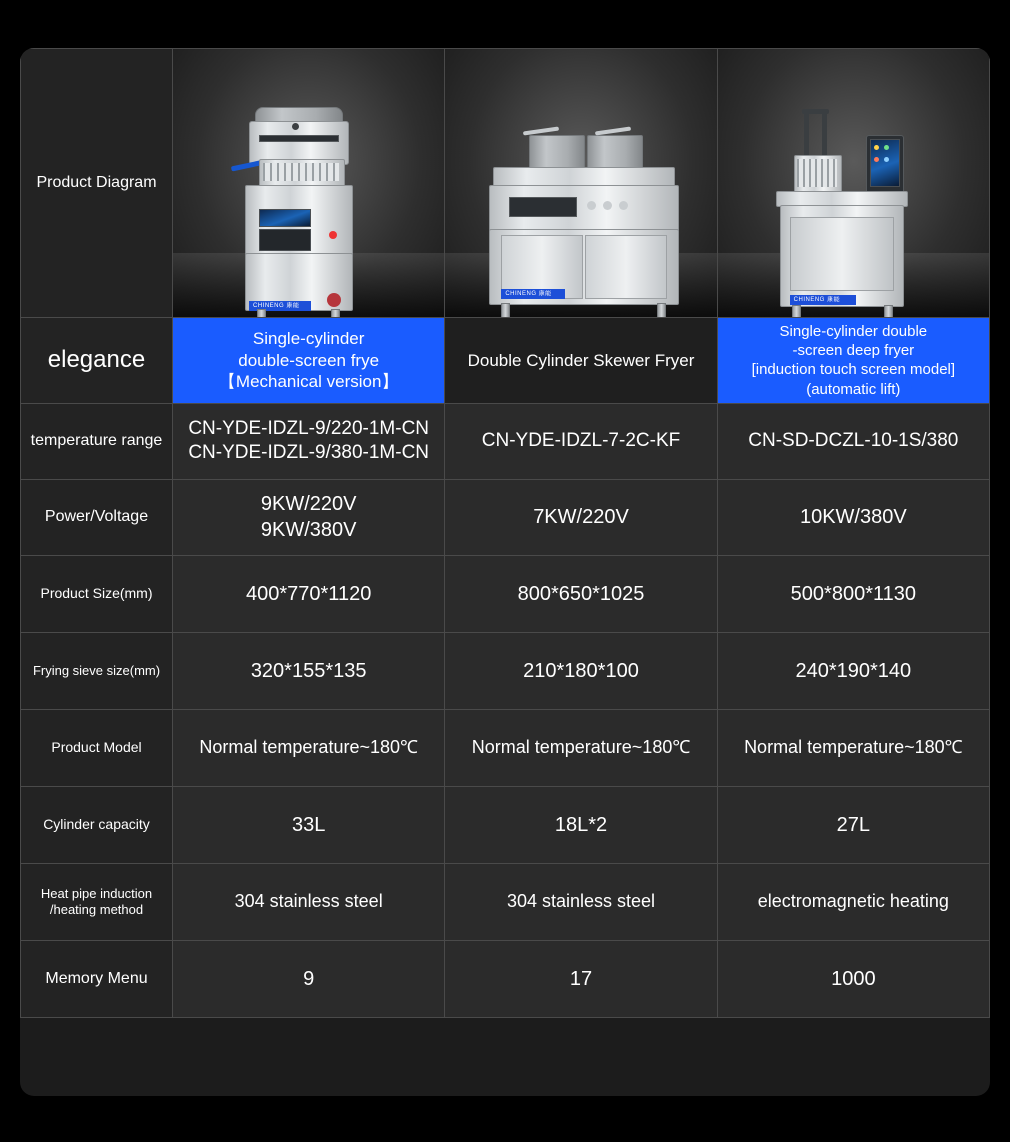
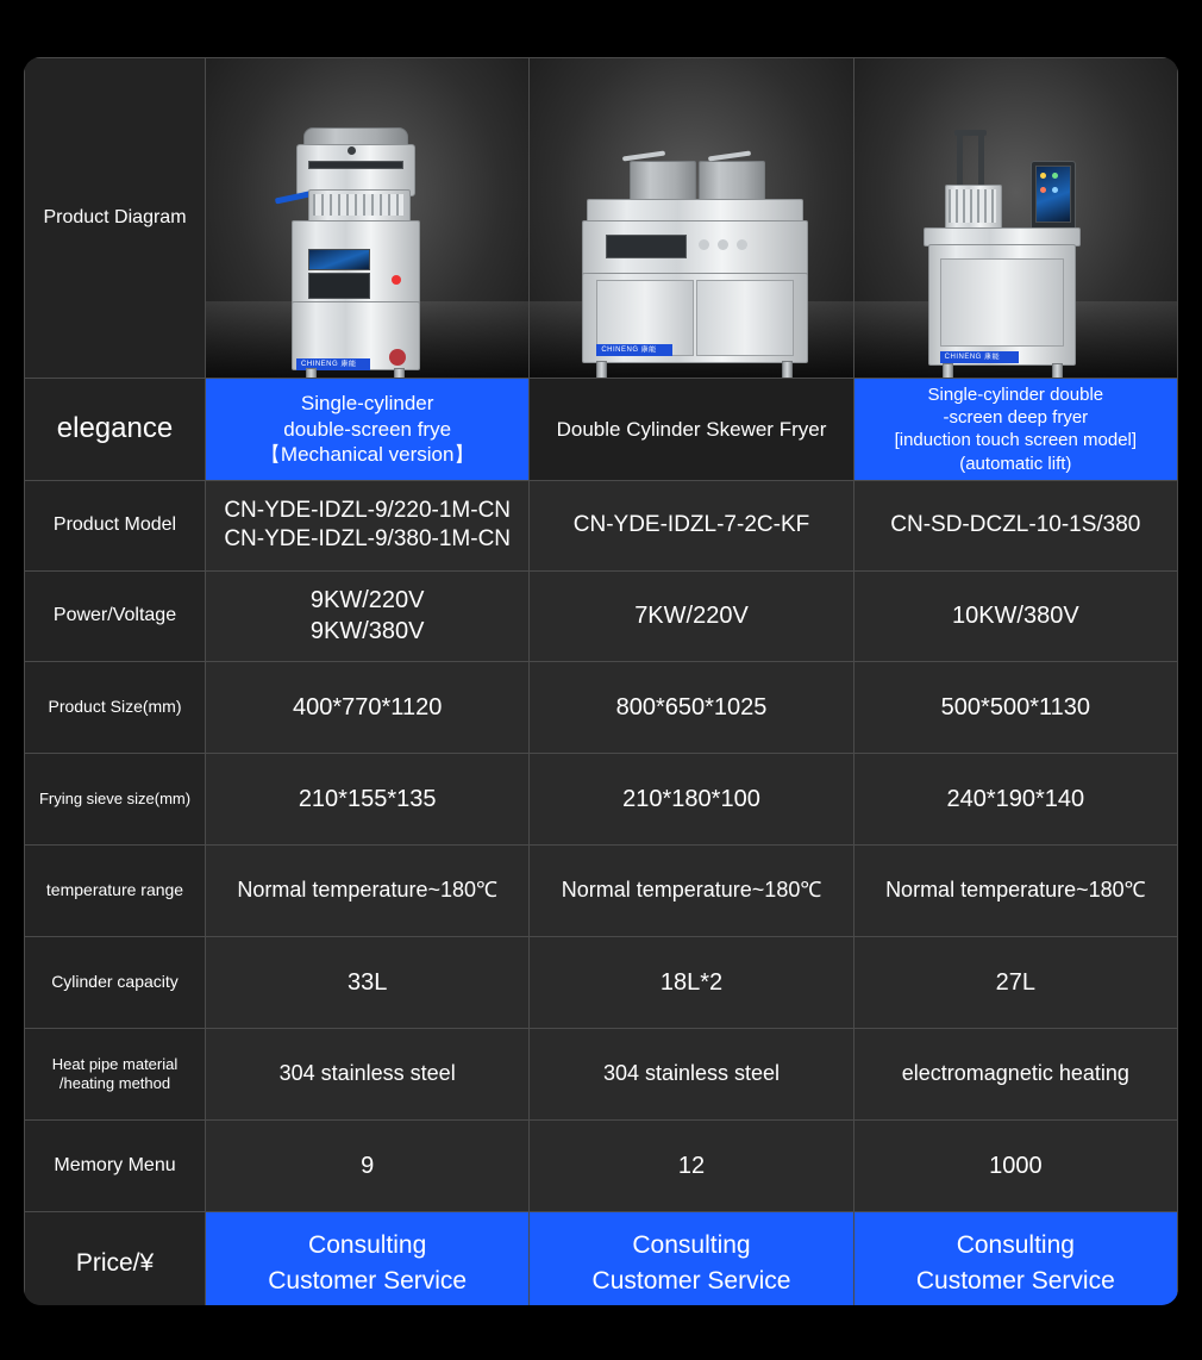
  elegance	Single-cylinder double-screen frye 【Mechanical version】	Double Cylinder Skewer Fryer	Single-cylinder double -screen deep fryer [induction touch screen model] (automatic lift)
- temperature range	CN-YDE-IDZL-9/220-1M-CN CN-YDE-IDZL-9/380-1M-CN	CN-YDE-IDZL-7-2C-KF	CN-SD-DCZL-10-1S/380
+ Product Model	CN-YDE-IDZL-9/220-1M-CN CN-YDE-IDZL-9/380-1M-CN	CN-YDE-IDZL-7-2C-KF	CN-SD-DCZL-10-1S/380
  Power/Voltage	9KW/220V 9KW/380V	7KW/220V	10KW/380V
- Product Size(mm)	400*770*1120	800*650*1025	500*800*1130
+ Product Size(mm)	400*770*1120	800*650*1025	500*500*1130
- Frying sieve size(mm)	320*155*135	210*180*100	240*190*140
+ Frying sieve size(mm)	210*155*135	210*180*100	240*190*140
- Product Model	Normal temperature~180℃	Normal temperature~180℃	Normal temperature~180℃
+ temperature range	Normal temperature~180℃	Normal temperature~180℃	Normal temperature~180℃
  Cylinder capacity	33L	18L*2	27L
- Heat pipe induction /heating method	304 stainless steel	304 stainless steel	electromagnetic heating
+ Heat pipe material /heating method	304 stainless steel	304 stainless steel	electromagnetic heating
- Memory Menu	9	17	1000
+ Memory Menu	9	12	1000
+ Price/¥	Consulting Customer Service	Consulting Customer Service	Consulting Customer Service
